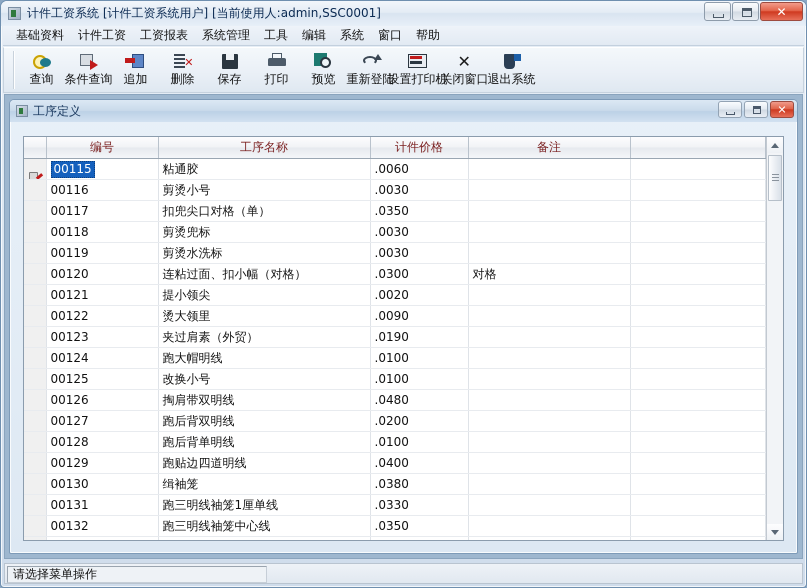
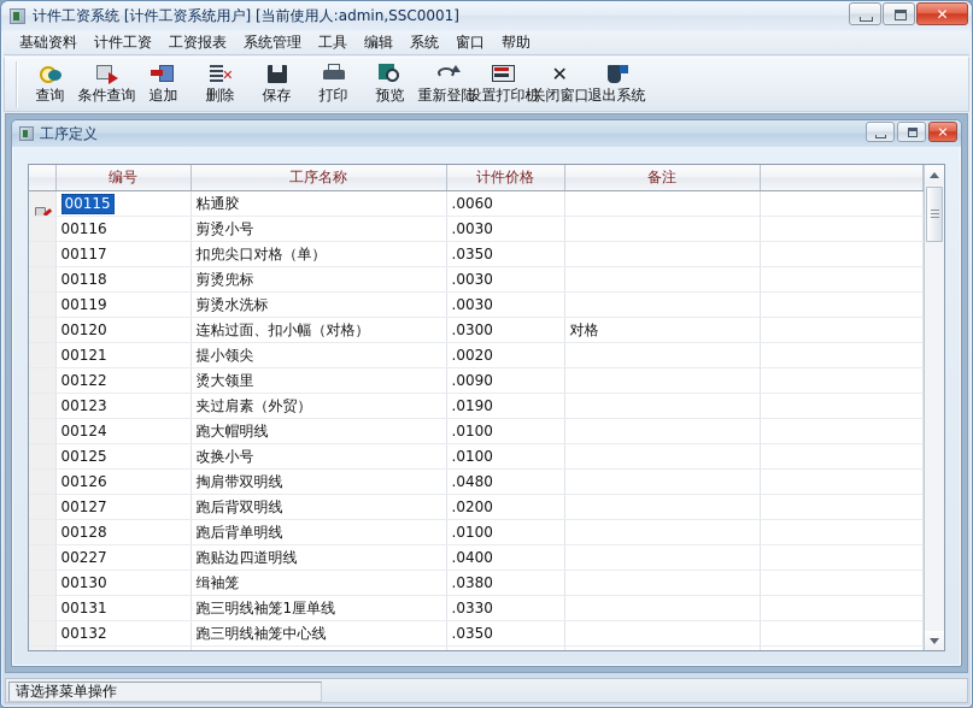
  计件工资系统 [计件工资系统用户] [当前使用人:admin,SSC0001]
  ✕
  基础资料
  计件工资
  工资报表
  系统管理
  工具
  编辑
  系统
  窗口
  帮助
  查询
  条件查询
  追加
  删除
  保存
  打印
  预览
  重新登陆
  设置打印机
  关闭窗口
  退出系统
  工序定义
  ✕
  	编号	工序名称	计件价格	备注
  	00115	粘通胶	.0060
  	00116	剪烫小号	.0030
  	00117	扣兜尖口对格（单）	.0350
  	00118	剪烫兜标	.0030
  	00119	剪烫水洗标	.0030
  	00120	连粘过面、扣小幅（对格）	.0300	对格
  	00121	提小领尖	.0020
  	00122	烫大领里	.0090
  	00123	夹过肩素（外贸）	.0190
  	00124	跑大帽明线	.0100
  	00125	改换小号	.0100
  	00126	掏肩带双明线	.0480
  	00127	跑后背双明线	.0200
  	00128	跑后背单明线	.0100
- 	00129	跑贴边四道明线	.0400
+ 	00227	跑贴边四道明线	.0400
  	00130	缉袖笼	.0380
  	00131	跑三明线袖笼1厘单线	.0330
  	00132	跑三明线袖笼中心线	.0350
  请选择菜单操作
